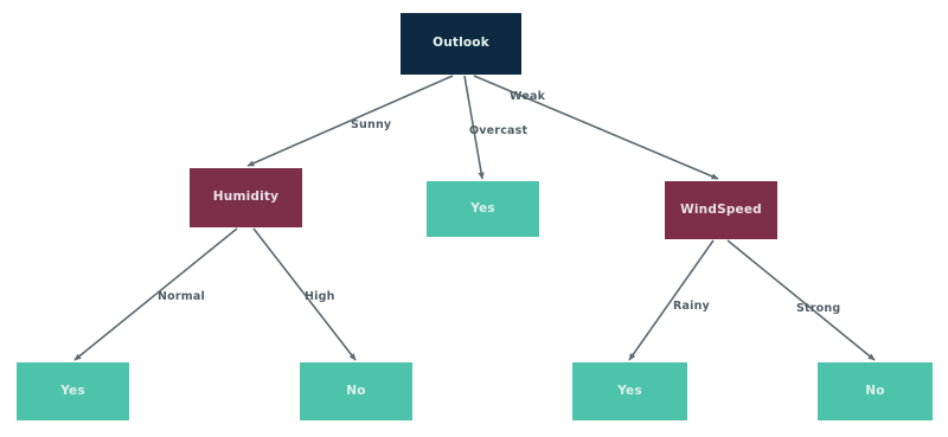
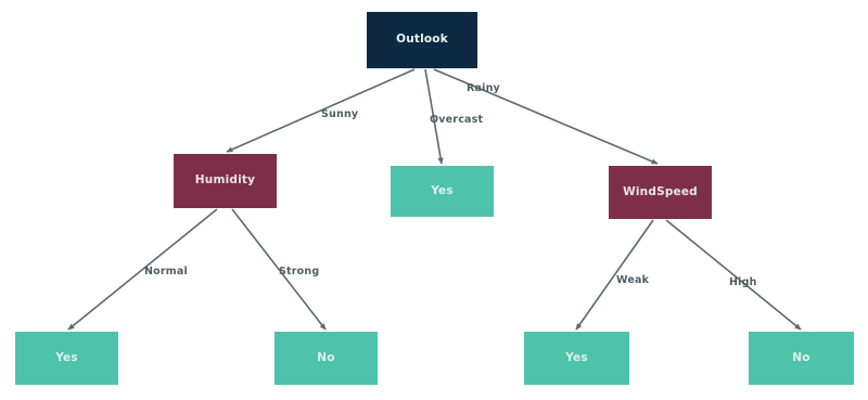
  Outlook
  Humidity
  Yes
  WindSpeed
  Yes
  No
  Yes
  No
  Sunny
  Overcast
- Weak
+ Rainy
  Normal
- High
+ Strong
- Rainy
+ Weak
- Strong
+ High
